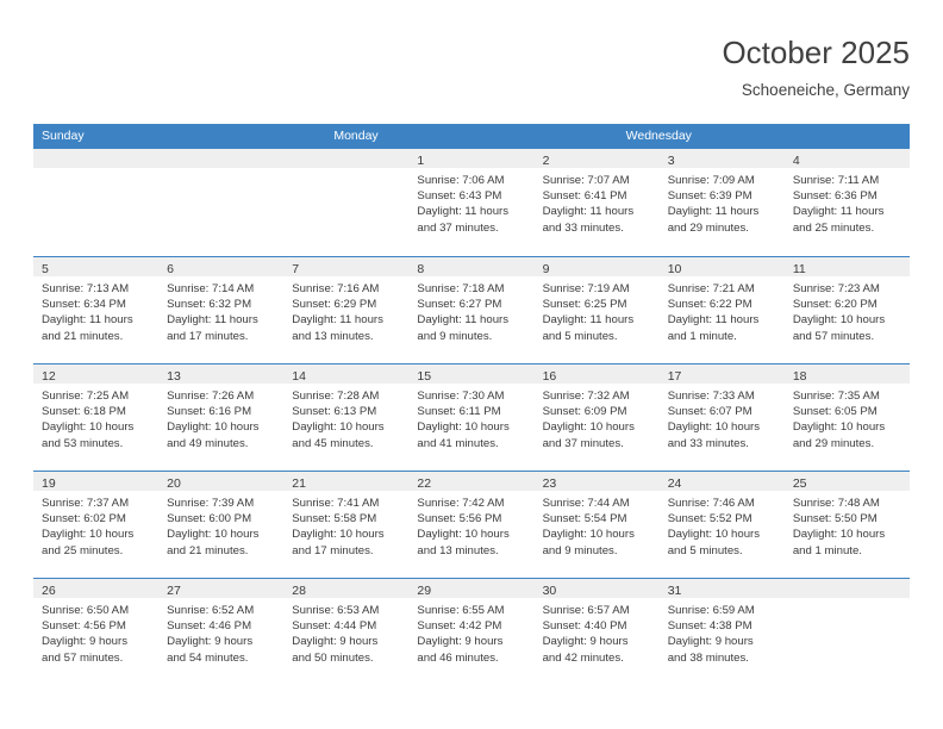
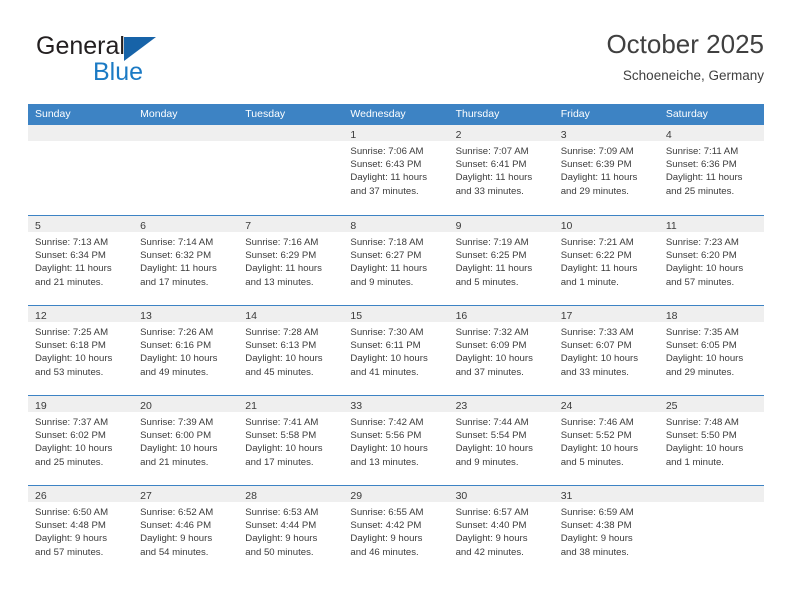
+ General
+ Blue
  October 2025
  Schoeneiche, Germany
  Sunday
  Monday
+ Tuesday
  Wednesday
+ Thursday
+ Friday
+ Saturday
  1
  Sunrise: 7:06 AM
  Sunset: 6:43 PM
  Daylight: 11 hours
  and 37 minutes.
  2
  Sunrise: 7:07 AM
  Sunset: 6:41 PM
  Daylight: 11 hours
  and 33 minutes.
  3
  Sunrise: 7:09 AM
  Sunset: 6:39 PM
  Daylight: 11 hours
  and 29 minutes.
  4
  Sunrise: 7:11 AM
  Sunset: 6:36 PM
  Daylight: 11 hours
  and 25 minutes.
  5
  Sunrise: 7:13 AM
  Sunset: 6:34 PM
  Daylight: 11 hours
  and 21 minutes.
  6
  Sunrise: 7:14 AM
  Sunset: 6:32 PM
  Daylight: 11 hours
  and 17 minutes.
  7
  Sunrise: 7:16 AM
  Sunset: 6:29 PM
  Daylight: 11 hours
  and 13 minutes.
  8
  Sunrise: 7:18 AM
  Sunset: 6:27 PM
  Daylight: 11 hours
  and 9 minutes.
  9
  Sunrise: 7:19 AM
  Sunset: 6:25 PM
  Daylight: 11 hours
  and 5 minutes.
  10
  Sunrise: 7:21 AM
  Sunset: 6:22 PM
  Daylight: 11 hours
  and 1 minute.
  11
  Sunrise: 7:23 AM
  Sunset: 6:20 PM
  Daylight: 10 hours
  and 57 minutes.
  12
  Sunrise: 7:25 AM
  Sunset: 6:18 PM
  Daylight: 10 hours
  and 53 minutes.
  13
  Sunrise: 7:26 AM
  Sunset: 6:16 PM
  Daylight: 10 hours
  and 49 minutes.
  14
  Sunrise: 7:28 AM
  Sunset: 6:13 PM
  Daylight: 10 hours
  and 45 minutes.
  15
  Sunrise: 7:30 AM
  Sunset: 6:11 PM
  Daylight: 10 hours
  and 41 minutes.
  16
  Sunrise: 7:32 AM
  Sunset: 6:09 PM
  Daylight: 10 hours
  and 37 minutes.
  17
  Sunrise: 7:33 AM
  Sunset: 6:07 PM
  Daylight: 10 hours
  and 33 minutes.
  18
  Sunrise: 7:35 AM
  Sunset: 6:05 PM
  Daylight: 10 hours
  and 29 minutes.
  19
  Sunrise: 7:37 AM
  Sunset: 6:02 PM
  Daylight: 10 hours
  and 25 minutes.
  20
  Sunrise: 7:39 AM
  Sunset: 6:00 PM
  Daylight: 10 hours
  and 21 minutes.
  21
  Sunrise: 7:41 AM
  Sunset: 5:58 PM
  Daylight: 10 hours
  and 17 minutes.
- 22
+ 33
  Sunrise: 7:42 AM
  Sunset: 5:56 PM
  Daylight: 10 hours
  and 13 minutes.
  23
  Sunrise: 7:44 AM
  Sunset: 5:54 PM
  Daylight: 10 hours
  and 9 minutes.
  24
  Sunrise: 7:46 AM
  Sunset: 5:52 PM
  Daylight: 10 hours
  and 5 minutes.
  25
  Sunrise: 7:48 AM
  Sunset: 5:50 PM
  Daylight: 10 hours
  and 1 minute.
  26
  Sunrise: 6:50 AM
- Sunset: 4:56 PM
+ Sunset: 4:48 PM
  Daylight: 9 hours
  and 57 minutes.
  27
  Sunrise: 6:52 AM
  Sunset: 4:46 PM
  Daylight: 9 hours
  and 54 minutes.
  28
  Sunrise: 6:53 AM
  Sunset: 4:44 PM
  Daylight: 9 hours
  and 50 minutes.
  29
  Sunrise: 6:55 AM
  Sunset: 4:42 PM
  Daylight: 9 hours
  and 46 minutes.
  30
  Sunrise: 6:57 AM
  Sunset: 4:40 PM
  Daylight: 9 hours
  and 42 minutes.
  31
  Sunrise: 6:59 AM
  Sunset: 4:38 PM
  Daylight: 9 hours
  and 38 minutes.
